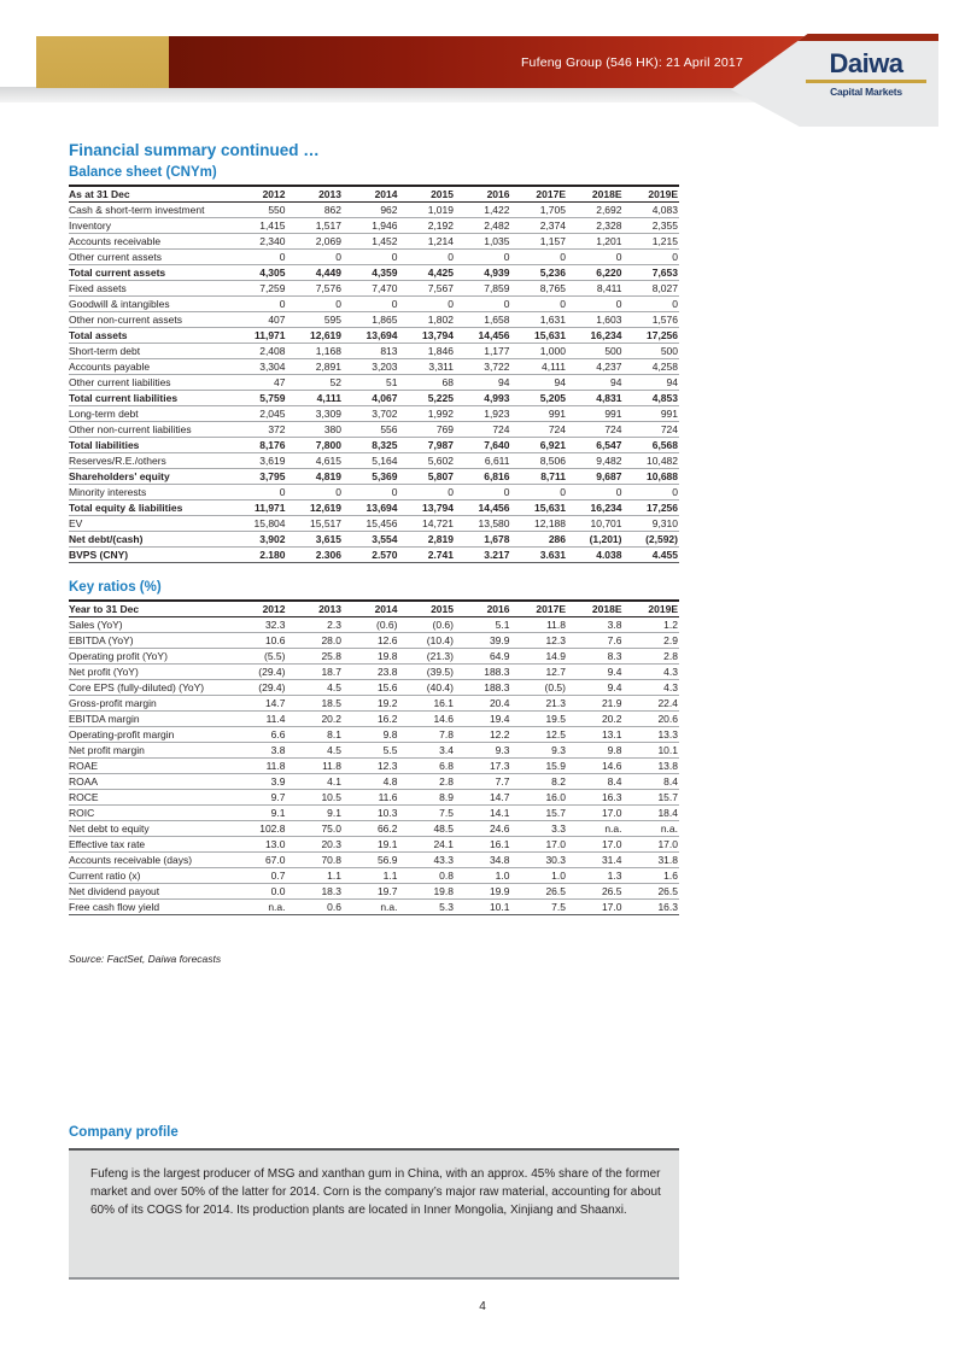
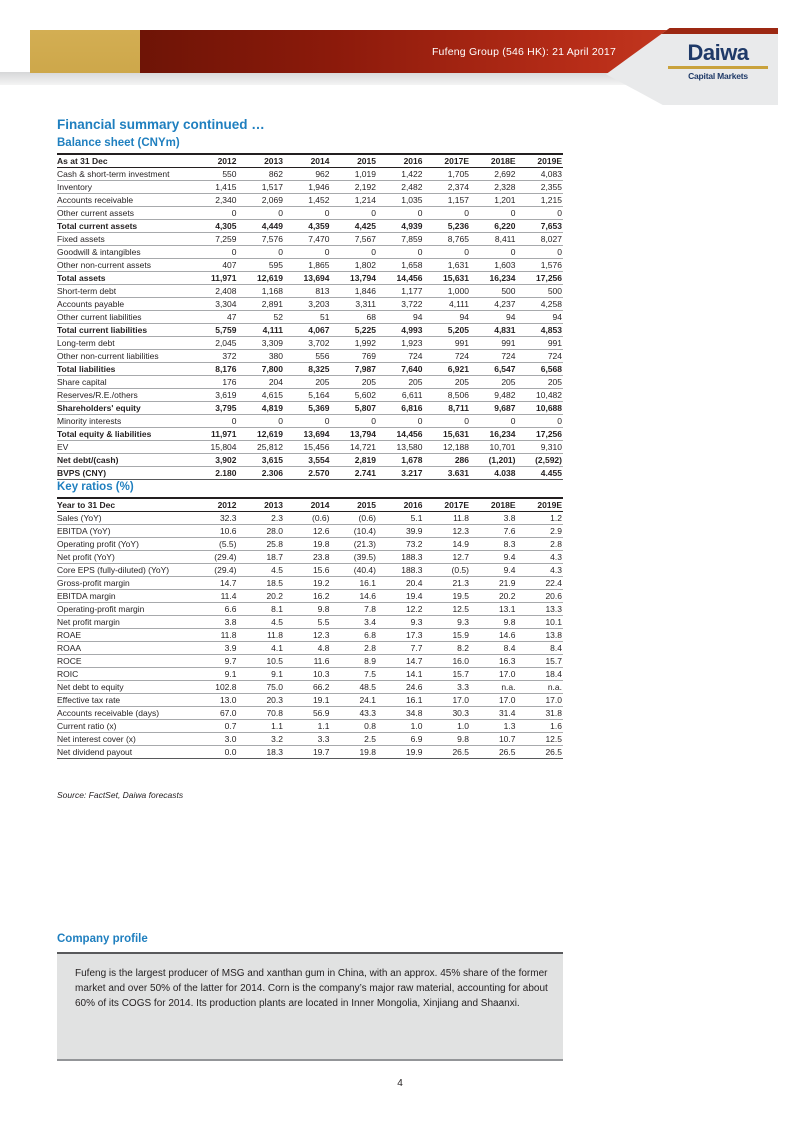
  Fufeng Group (546 HK): 21 April 2017
  Daiwa
  Capital Markets
  Financial summary continued …
  Balance sheet (CNYm)
  As at 31 Dec	2012	2013	2014	2015	2016	2017E	2018E	2019E
  Cash & short-term investment	550	862	962	1,019	1,422	1,705	2,692	4,083
  Inventory	1,415	1,517	1,946	2,192	2,482	2,374	2,328	2,355
  Accounts receivable	2,340	2,069	1,452	1,214	1,035	1,157	1,201	1,215
  Other current assets	0	0	0	0	0	0	0	0
  Total current assets	4,305	4,449	4,359	4,425	4,939	5,236	6,220	7,653
  Fixed assets	7,259	7,576	7,470	7,567	7,859	8,765	8,411	8,027
  Goodwill & intangibles	0	0	0	0	0	0	0	0
  Other non-current assets	407	595	1,865	1,802	1,658	1,631	1,603	1,576
  Total assets	11,971	12,619	13,694	13,794	14,456	15,631	16,234	17,256
  Short-term debt	2,408	1,168	813	1,846	1,177	1,000	500	500
  Accounts payable	3,304	2,891	3,203	3,311	3,722	4,111	4,237	4,258
  Other current liabilities	47	52	51	68	94	94	94	94
  Total current liabilities	5,759	4,111	4,067	5,225	4,993	5,205	4,831	4,853
  Long-term debt	2,045	3,309	3,702	1,992	1,923	991	991	991
  Other non-current liabilities	372	380	556	769	724	724	724	724
  Total liabilities	8,176	7,800	8,325	7,987	7,640	6,921	6,547	6,568
+ Share capital	176	204	205	205	205	205	205	205
  Reserves/R.E./others	3,619	4,615	5,164	5,602	6,611	8,506	9,482	10,482
  Shareholders' equity	3,795	4,819	5,369	5,807	6,816	8,711	9,687	10,688
  Minority interests	0	0	0	0	0	0	0	0
  Total equity & liabilities	11,971	12,619	13,694	13,794	14,456	15,631	16,234	17,256
- EV	15,804	15,517	15,456	14,721	13,580	12,188	10,701	9,310
+ EV	15,804	25,812	15,456	14,721	13,580	12,188	10,701	9,310
  Net debt/(cash)	3,902	3,615	3,554	2,819	1,678	286	(1,201)	(2,592)
  BVPS (CNY)	2.180	2.306	2.570	2.741	3.217	3.631	4.038	4.455
  Key ratios (%)
  Year to 31 Dec	2012	2013	2014	2015	2016	2017E	2018E	2019E
  Sales (YoY)	32.3	2.3	(0.6)	(0.6)	5.1	11.8	3.8	1.2
  EBITDA (YoY)	10.6	28.0	12.6	(10.4)	39.9	12.3	7.6	2.9
- Operating profit (YoY)	(5.5)	25.8	19.8	(21.3)	64.9	14.9	8.3	2.8
+ Operating profit (YoY)	(5.5)	25.8	19.8	(21.3)	73.2	14.9	8.3	2.8
  Net profit (YoY)	(29.4)	18.7	23.8	(39.5)	188.3	12.7	9.4	4.3
  Core EPS (fully-diluted) (YoY)	(29.4)	4.5	15.6	(40.4)	188.3	(0.5)	9.4	4.3
  Gross-profit margin	14.7	18.5	19.2	16.1	20.4	21.3	21.9	22.4
  EBITDA margin	11.4	20.2	16.2	14.6	19.4	19.5	20.2	20.6
  Operating-profit margin	6.6	8.1	9.8	7.8	12.2	12.5	13.1	13.3
  Net profit margin	3.8	4.5	5.5	3.4	9.3	9.3	9.8	10.1
  ROAE	11.8	11.8	12.3	6.8	17.3	15.9	14.6	13.8
  ROAA	3.9	4.1	4.8	2.8	7.7	8.2	8.4	8.4
  ROCE	9.7	10.5	11.6	8.9	14.7	16.0	16.3	15.7
  ROIC	9.1	9.1	10.3	7.5	14.1	15.7	17.0	18.4
  Net debt to equity	102.8	75.0	66.2	48.5	24.6	3.3	n.a.	n.a.
  Effective tax rate	13.0	20.3	19.1	24.1	16.1	17.0	17.0	17.0
  Accounts receivable (days)	67.0	70.8	56.9	43.3	34.8	30.3	31.4	31.8
  Current ratio (x)	0.7	1.1	1.1	0.8	1.0	1.0	1.3	1.6
+ Net interest cover (x)	3.0	3.2	3.3	2.5	6.9	9.8	10.7	12.5
  Net dividend payout	0.0	18.3	19.7	19.8	19.9	26.5	26.5	26.5
- Free cash flow yield	n.a.	0.6	n.a.	5.3	10.1	7.5	17.0	16.3
  Source: FactSet, Daiwa forecasts
  Company profile
  Fufeng is the largest producer of MSG and xanthan gum in China, with an approx. 45% share of the former market and over 50% of the latter for 2014. Corn is the company’s major raw material, accounting for about 60% of its COGS for 2014. Its production plants are located in Inner Mongolia, Xinjiang and Shaanxi.
  4
